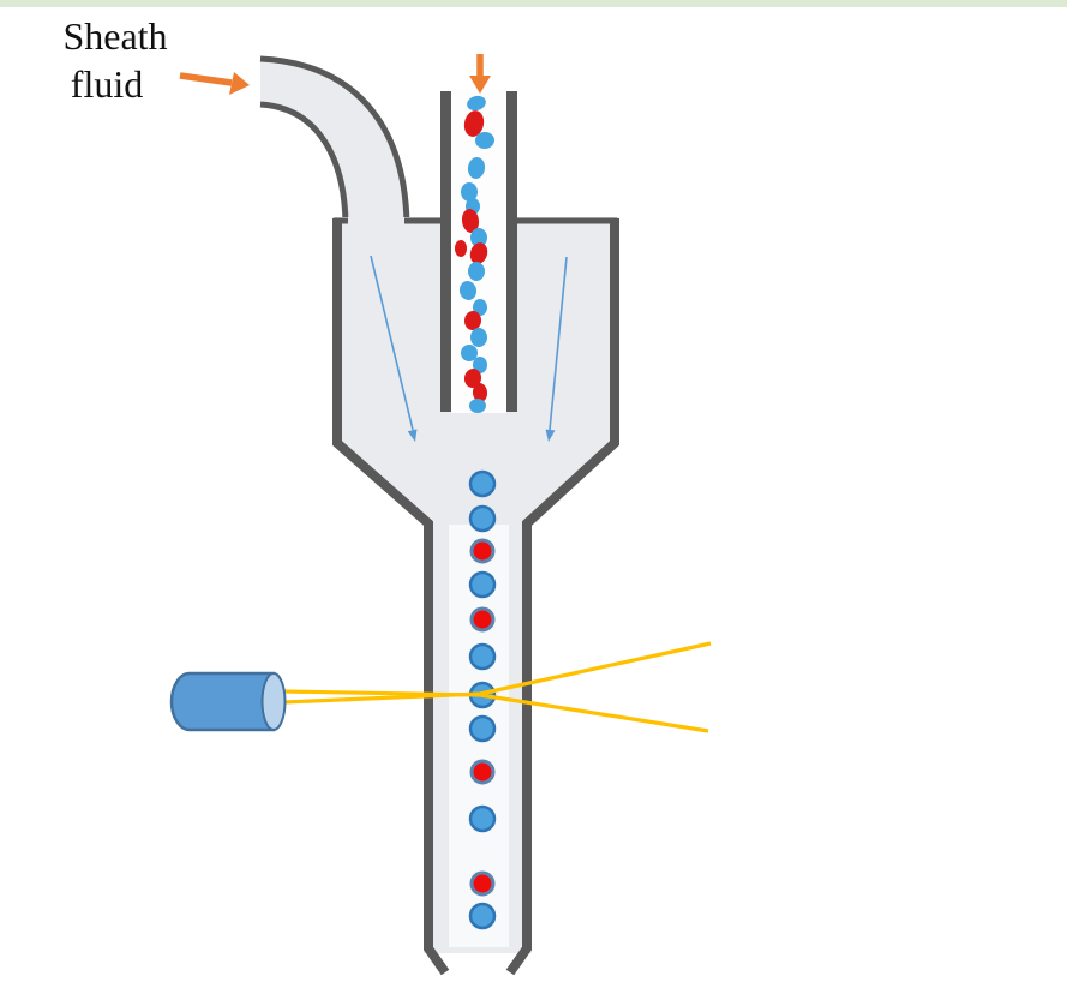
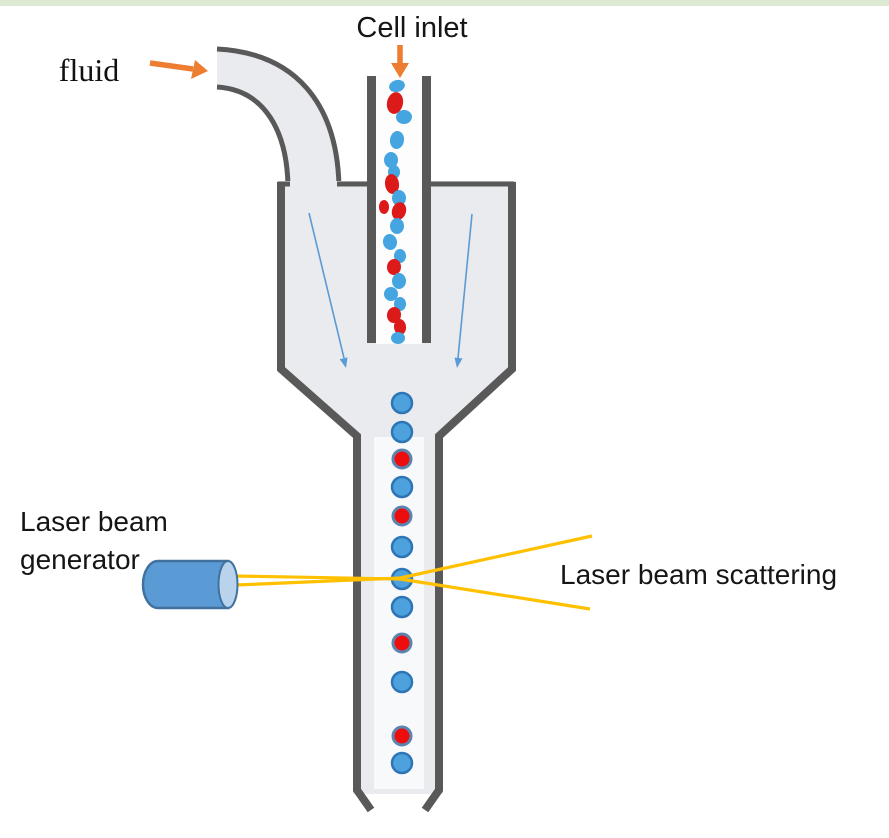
- Sheath
  fluid
+ Cell inlet
+ Laser beam
+ generator
+ Laser beam scattering
